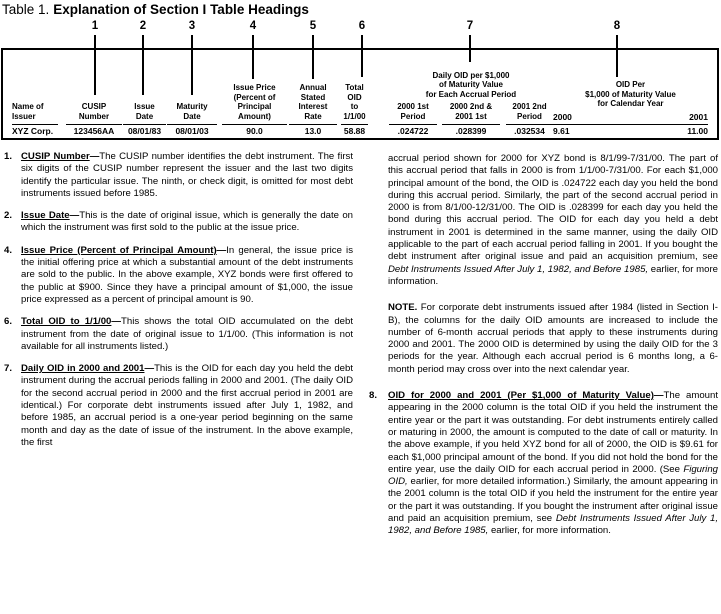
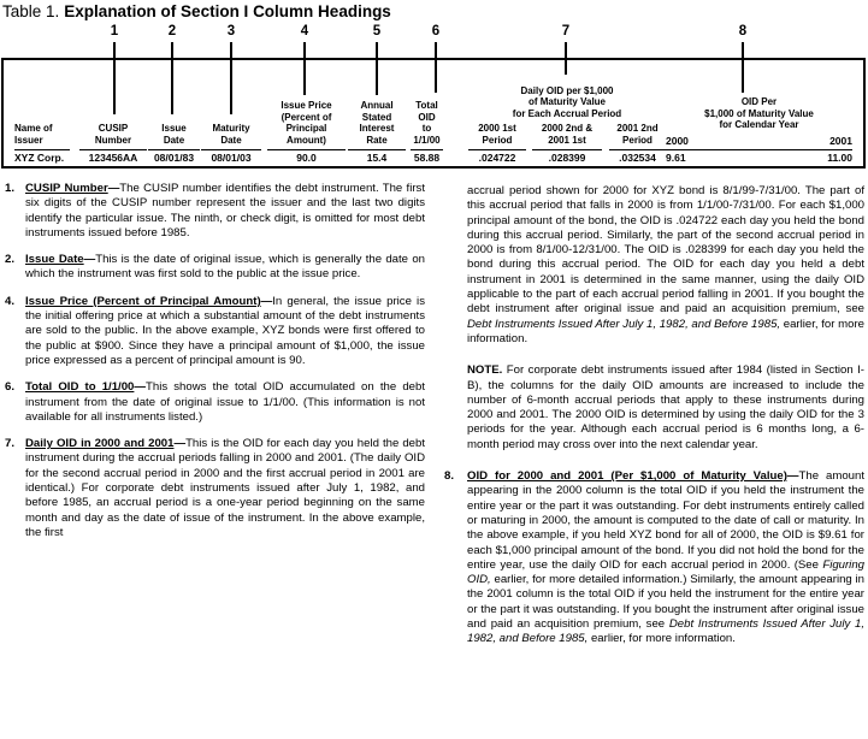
- Table 1. Explanation of Section I Table Headings
+ Table 1. Explanation of Section I Column Headings
  1
  2
  3
  4
  5
  6
  7
  8
  Name of
  Issuer
  XYZ Corp.
  CUSIP
  Number
  123456AA
  Issue
  Date
  08/01/83
  Maturity
  Date
  08/01/03
  Issue Price
  (Percent of
  Principal
  Amount)
  90.0
  Annual
  Stated
  Interest
  Rate
- 13.0
+ 15.4
  Total
  OID
  to
  1/1/00
  58.88
  Daily OID per $1,000
  of Maturity Value
  for Each Accrual Period
  2000 1st
  Period
  .024722
  2000 2nd &
  2001 1st
  .028399
  2001 2nd
  Period
  .032534
  OID Per
  $1,000 of Maturity Value
  for Calendar Year
  2000
  2001
  9.61
  11.00
  1.
  CUSIP Number—The CUSIP number identifies the debt instrument. The first six digits of the CUSIP number represent the issuer and the last two digits identify the particular issue. The ninth, or check digit, is omitted for most debt instruments issued before 1985.
  2.
  Issue Date—This is the date of original issue, which is generally the date on which the instrument was first sold to the public at the issue price.
  4.
  Issue Price (Percent of Principal Amount)—In general, the issue price is the initial offering price at which a substantial amount of the debt instruments are sold to the public. In the above example, XYZ bonds were first offered to the public at $900. Since they have a principal amount of $1,000, the issue price expressed as a percent of principal amount is 90.
  6.
  Total OID to 1/1/00—This shows the total OID accumulated on the debt instrument from the date of original issue to 1/1/00. (This information is not available for all instruments listed.)
  7.
  Daily OID in 2000 and 2001—This is the OID for each day you held the debt instrument during the accrual periods falling in 2000 and 2001. (The daily OID for the second accrual period in 2000 and the first accrual period in 2001 are identical.) For corporate debt instruments issued after July 1, 1982, and before 1985, an accrual period is a one-year period beginning on the same month and day as the date of issue of the instrument. In the above example, the first
  accrual period shown for 2000 for XYZ bond is 8/1/99-7/31/00. The part of this accrual period that falls in 2000 is from 1/1/00-7/31/00. For each $1,000 principal amount of the bond, the OID is .024722 each day you held the bond during this accrual period. Similarly, the part of the second accrual period in 2000 is from 8/1/00-12/31/00. The OID is .028399 for each day you held the bond during this accrual period. The OID for each day you held a debt instrument in 2001 is determined in the same manner, using the daily OID applicable to the part of each accrual period falling in 2001. If you bought the debt instrument after original issue and paid an acquisition premium, see Debt Instruments Issued After July 1, 1982, and Before 1985, earlier, for more information.
  NOTE. For corporate debt instruments issued after 1984 (listed in Section I-B), the columns for the daily OID amounts are increased to include the number of 6-month accrual periods that apply to these instruments during 2000 and 2001. The 2000 OID is determined by using the daily OID for the 3 periods for the year. Although each accrual period is 6 months long, a 6-month period may cross over into the next calendar year.
  8.
  OID for 2000 and 2001 (Per $1,000 of Maturity Value)—The amount appearing in the 2000 column is the total OID if you held the instrument the entire year or the part it was outstanding. For debt instruments entirely called or maturing in 2000, the amount is computed to the date of call or maturity. In the above example, if you held XYZ bond for all of 2000, the OID is $9.61 for each $1,000 principal amount of the bond. If you did not hold the bond for the entire year, use the daily OID for each accrual period in 2000. (See Figuring OID, earlier, for more detailed information.) Similarly, the amount appearing in the 2001 column is the total OID if you held the instrument for the entire year or the part it was outstanding. If you bought the instrument after original issue and paid an acquisition premium, see Debt Instruments Issued After July 1, 1982, and Before 1985, earlier, for more information.
